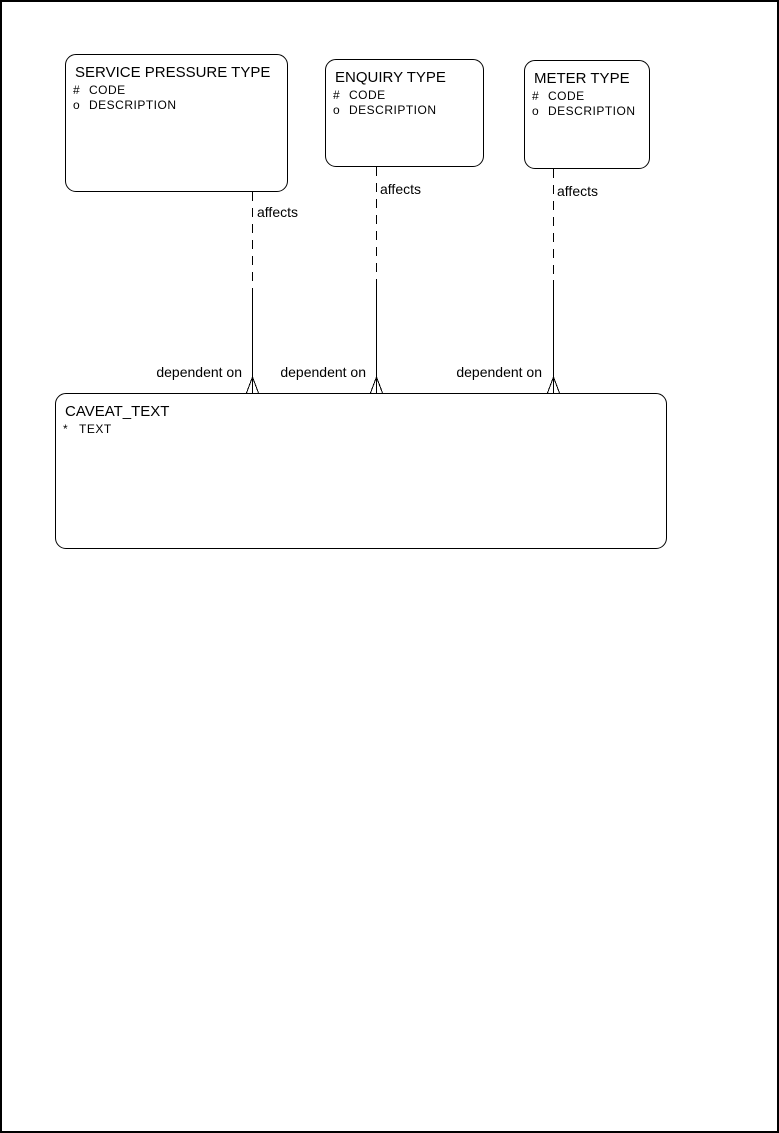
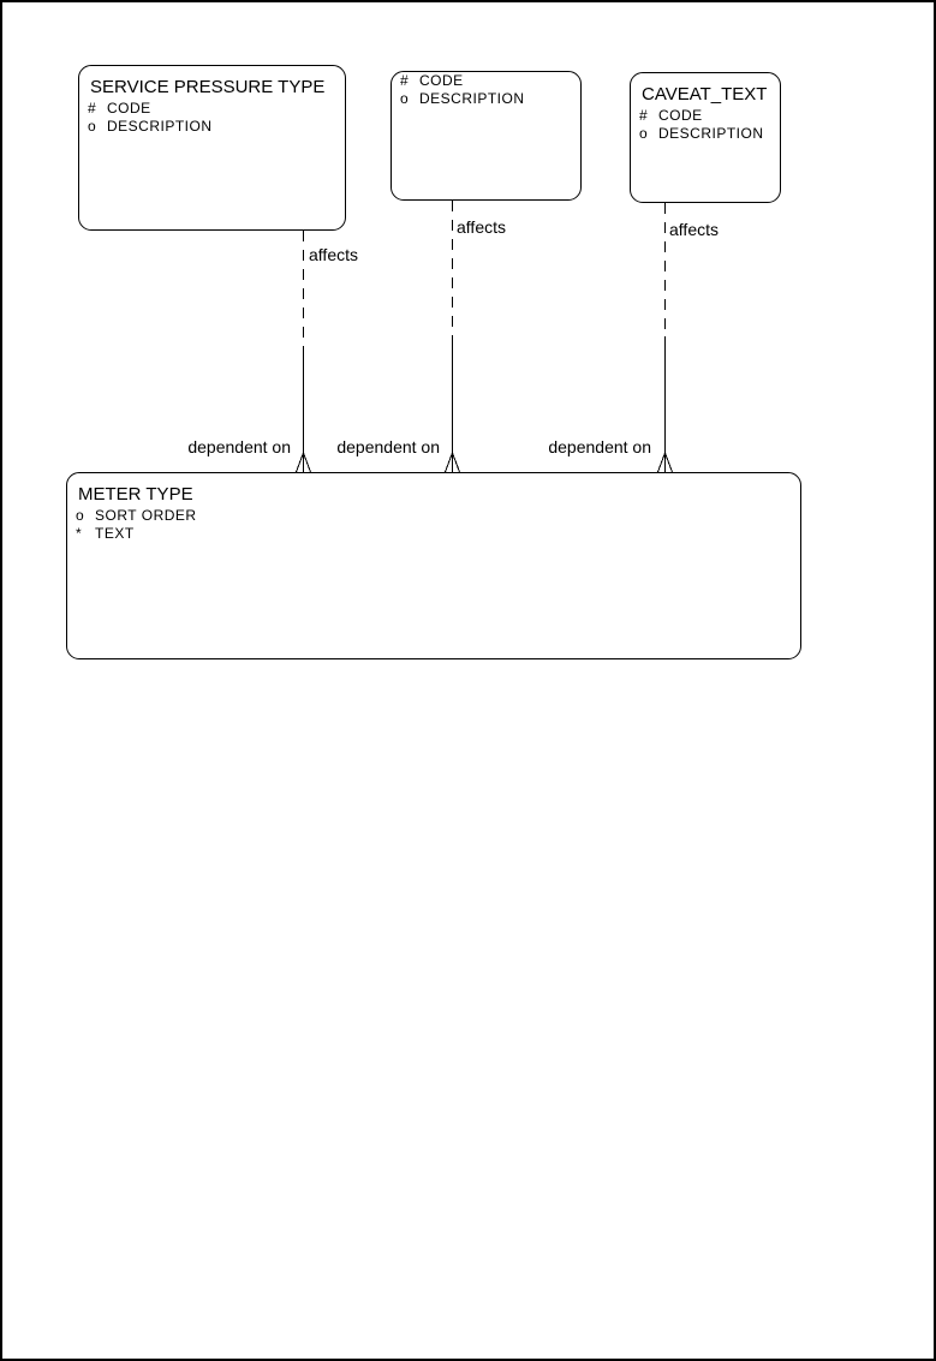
  SERVICE PRESSURE TYPE
  # CODE
  o DESCRIPTION
- ENQUIRY TYPE
  # CODE
  o DESCRIPTION
- METER TYPE
+ CAVEAT_TEXT
  # CODE
  o DESCRIPTION
- CAVEAT_TEXT
+ METER TYPE
+ o SORT ORDER
  * TEXT
  affects
  affects
  affects
  dependent on
  dependent on
  dependent on
